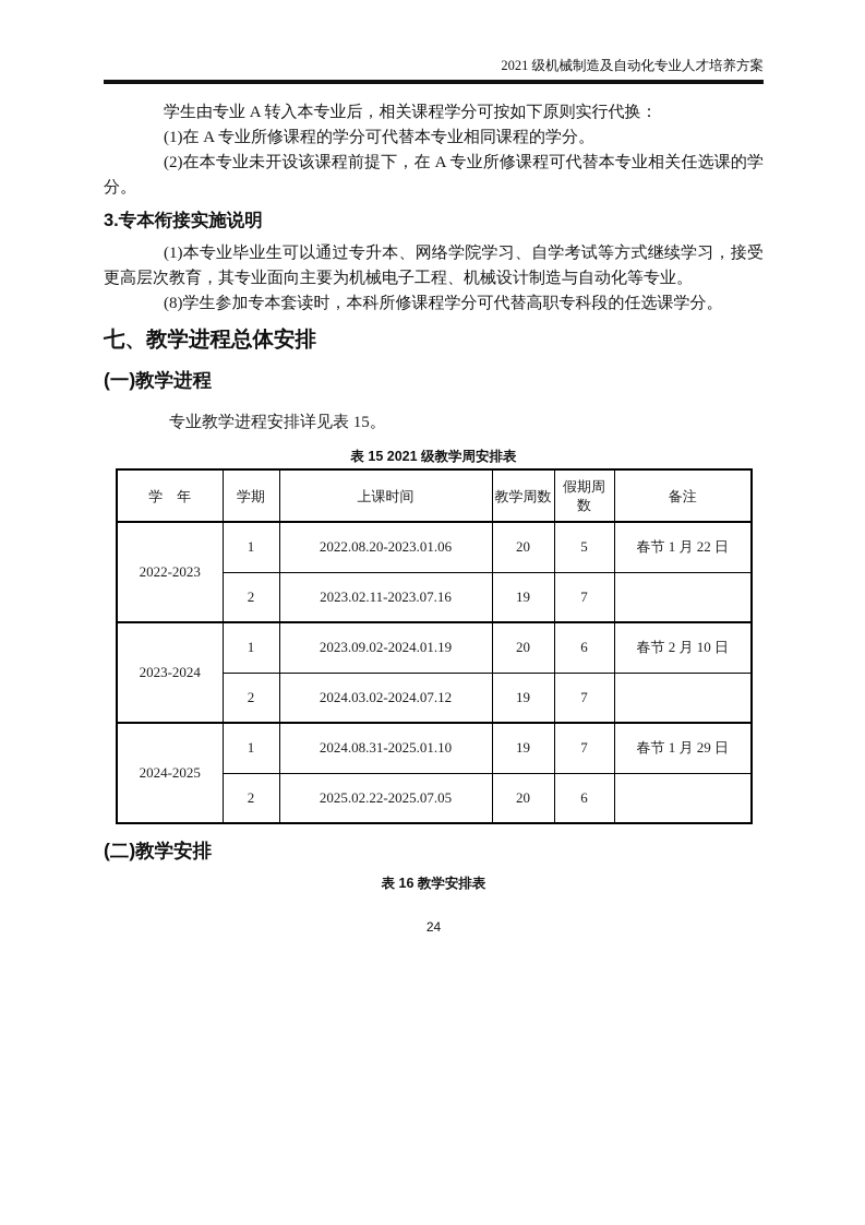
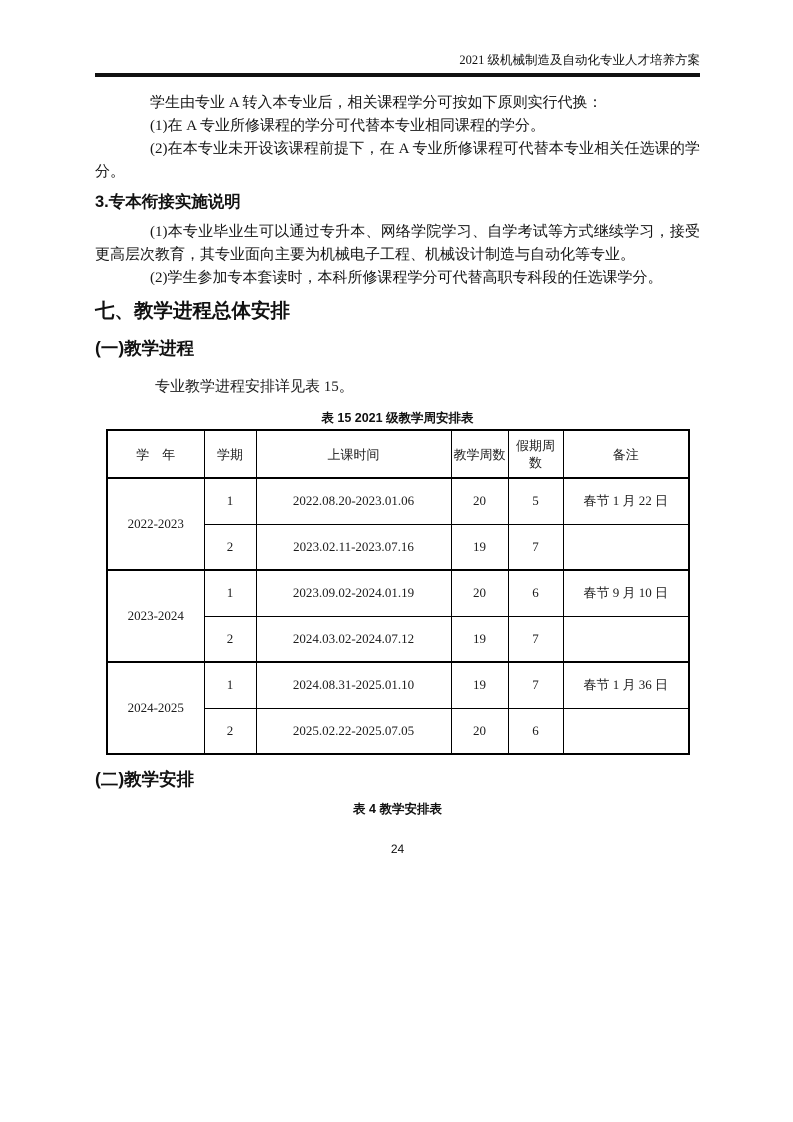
  2021 级机械制造及自动化专业人才培养方案
  学生由专业 A 转入本专业后，相关课程学分可按如下原则实行代换：
  (1)在 A 专业所修课程的学分可代替本专业相同课程的学分。
  (2)在本专业未开设该课程前提下，在 A 专业所修课程可代替本专业相关任选课的学分。
  3.专本衔接实施说明
  (1)本专业毕业生可以通过专升本、网络学院学习、自学考试等方式继续学习，接受更高层次教育，其专业面向主要为机械电子工程、机械设计制造与自动化等专业。
- (8)学生参加专本套读时，本科所修课程学分可代替高职专科段的任选课学分。
+ (2)学生参加专本套读时，本科所修课程学分可代替高职专科段的任选课学分。
  七、教学进程总体安排
  (一)教学进程
  专业教学进程安排详见表 15。
  表 15 2021 级教学周安排表
  学 年	学期	上课时间	教学周数	假期周数	备注
  2022-2023	1	2022.08.20-2023.01.06	20	5	春节 1 月 22 日
  2	2023.02.11-2023.07.16	19	7
- 2023-2024	1	2023.09.02-2024.01.19	20	6	春节 2 月 10 日
+ 2023-2024	1	2023.09.02-2024.01.19	20	6	春节 9 月 10 日
  2	2024.03.02-2024.07.12	19	7
- 2024-2025	1	2024.08.31-2025.01.10	19	7	春节 1 月 29 日
+ 2024-2025	1	2024.08.31-2025.01.10	19	7	春节 1 月 36 日
  2	2025.02.22-2025.07.05	20	6
  (二)教学安排
- 表 16 教学安排表
+ 表 4 教学安排表
  24
